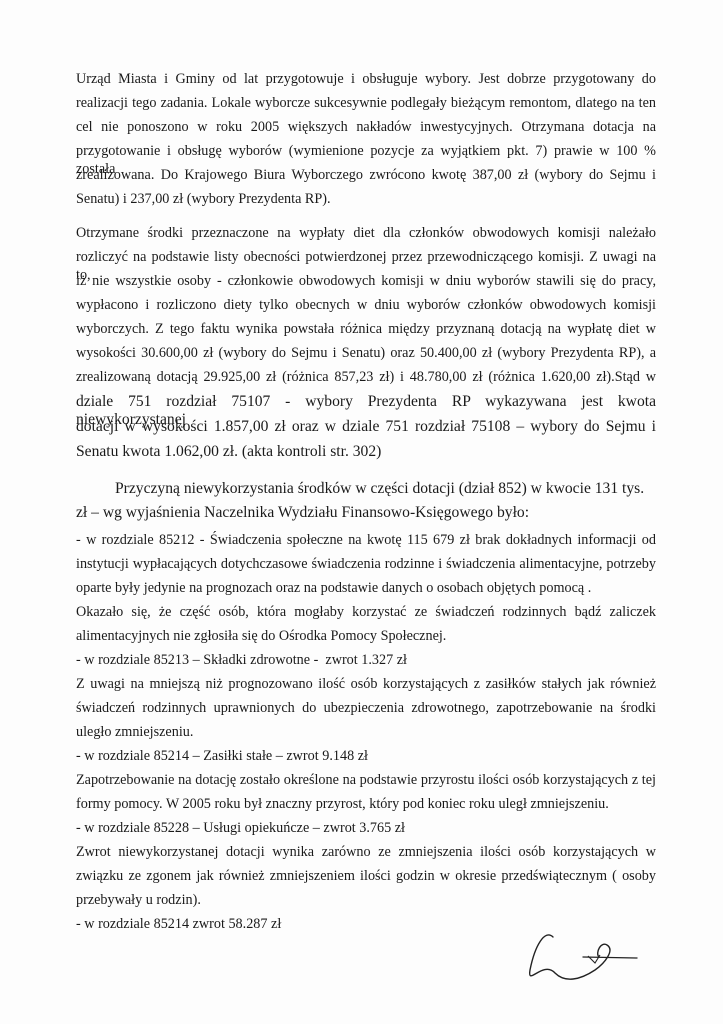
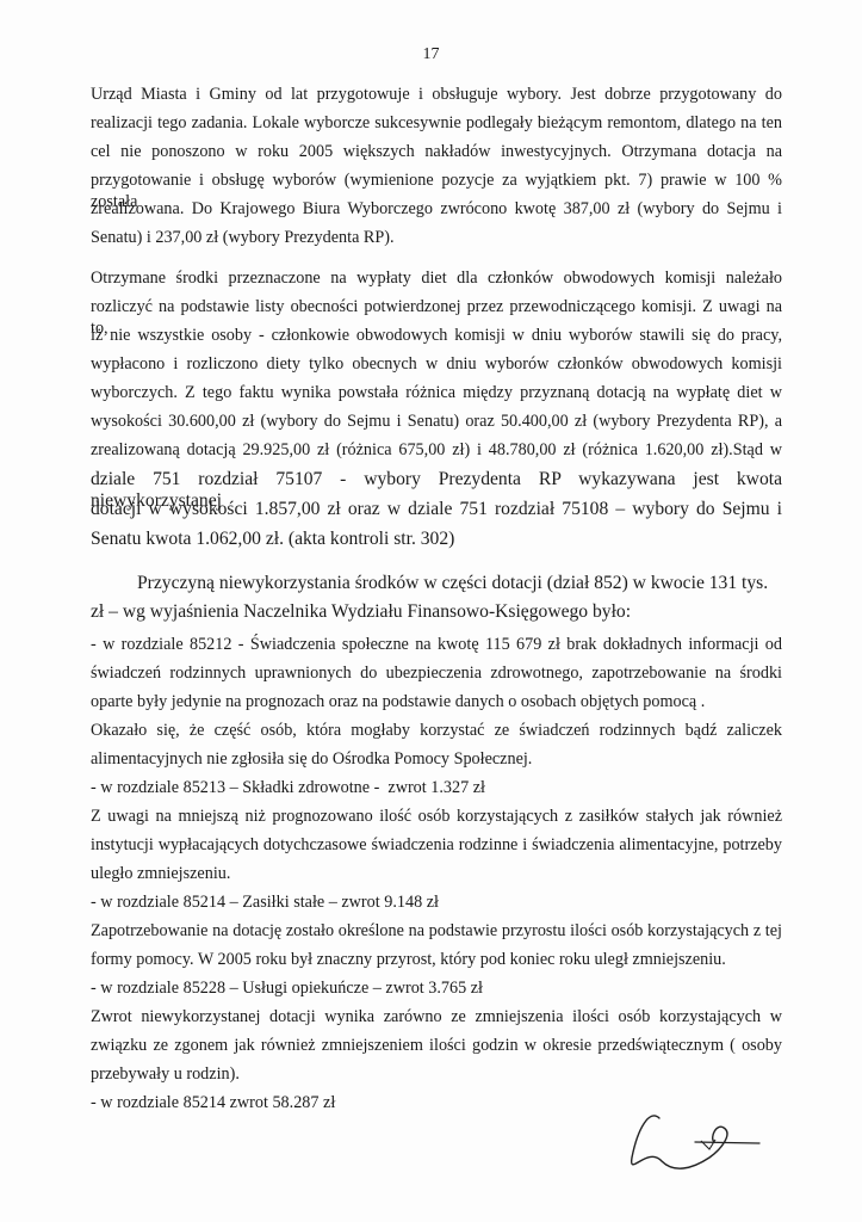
+ 17
  Urząd Miasta i Gminy od lat przygotowuje i obsługuje wybory. Jest dobrze przygotowany do
  realizacji tego zadania. Lokale wyborcze sukcesywnie podlegały bieżącym remontom, dlatego na ten
  cel nie ponoszono w roku 2005 większych nakładów inwestycyjnych. Otrzymana dotacja na
  przygotowanie i obsługę wyborów (wymienione pozycje za wyjątkiem pkt. 7) prawie w 100 % została
  zrealizowana. Do Krajowego Biura Wyborczego zwrócono kwotę 387,00 zł (wybory do Sejmu i
  Senatu) i 237,00 zł (wybory Prezydenta RP).
  Otrzymane środki przeznaczone na wypłaty diet dla członków obwodowych komisji należało
  rozliczyć na podstawie listy obecności potwierdzonej przez przewodniczącego komisji. Z uwagi na to,
  iż nie wszystkie osoby - członkowie obwodowych komisji w dniu wyborów stawili się do pracy,
  wypłacono i rozliczono diety tylko obecnych w dniu wyborów członków obwodowych komisji
  wyborczych. Z tego faktu wynika powstała różnica między przyznaną dotacją na wypłatę diet w
  wysokości 30.600,00 zł (wybory do Sejmu i Senatu) oraz 50.400,00 zł (wybory Prezydenta RP), a
- zrealizowaną dotacją 29.925,00 zł (różnica 857,23 zł) i 48.780,00 zł (różnica 1.620,00 zł).Stąd w
+ zrealizowaną dotacją 29.925,00 zł (różnica 675,00 zł) i 48.780,00 zł (różnica 1.620,00 zł).Stąd w
  dziale 751 rozdział 75107 - wybory Prezydenta RP wykazywana jest kwota niewykorzystanej
  dotacji w wysokości 1.857,00 zł oraz w dziale 751 rozdział 75108 – wybory do Sejmu i
  Senatu kwota 1.062,00 zł. (akta kontroli str. 302)
  Przyczyną niewykorzystania środków w części dotacji (dział 852) w kwocie 131 tys.
  zł – wg wyjaśnienia Naczelnika Wydziału Finansowo-Księgowego było:
  - w rozdziale 85212 - Świadczenia społeczne na kwotę 115 679 zł brak dokładnych informacji od
- instytucji wypłacających dotychczasowe świadczenia rodzinne i świadczenia alimentacyjne, potrzeby
+ świadczeń rodzinnych uprawnionych do ubezpieczenia zdrowotnego, zapotrzebowanie na środki
  oparte były jedynie na prognozach oraz na podstawie danych o osobach objętych pomocą .
  Okazało się, że część osób, która mogłaby korzystać ze świadczeń rodzinnych bądź zaliczek
  alimentacyjnych nie zgłosiła się do Ośrodka Pomocy Społecznej.
  - w rozdziale 85213 – Składki zdrowotne - zwrot 1.327 zł
  Z uwagi na mniejszą niż prognozowano ilość osób korzystających z zasiłków stałych jak również
- świadczeń rodzinnych uprawnionych do ubezpieczenia zdrowotnego, zapotrzebowanie na środki
+ instytucji wypłacających dotychczasowe świadczenia rodzinne i świadczenia alimentacyjne, potrzeby
  uległo zmniejszeniu.
  - w rozdziale 85214 – Zasiłki stałe – zwrot 9.148 zł
  Zapotrzebowanie na dotację zostało określone na podstawie przyrostu ilości osób korzystających z tej
  formy pomocy. W 2005 roku był znaczny przyrost, który pod koniec roku uległ zmniejszeniu.
  - w rozdziale 85228 – Usługi opiekuńcze – zwrot 3.765 zł
  Zwrot niewykorzystanej dotacji wynika zarówno ze zmniejszenia ilości osób korzystających w
  związku ze zgonem jak również zmniejszeniem ilości godzin w okresie przedświątecznym ( osoby
  przebywały u rodzin).
  - w rozdziale 85214 zwrot 58.287 zł
